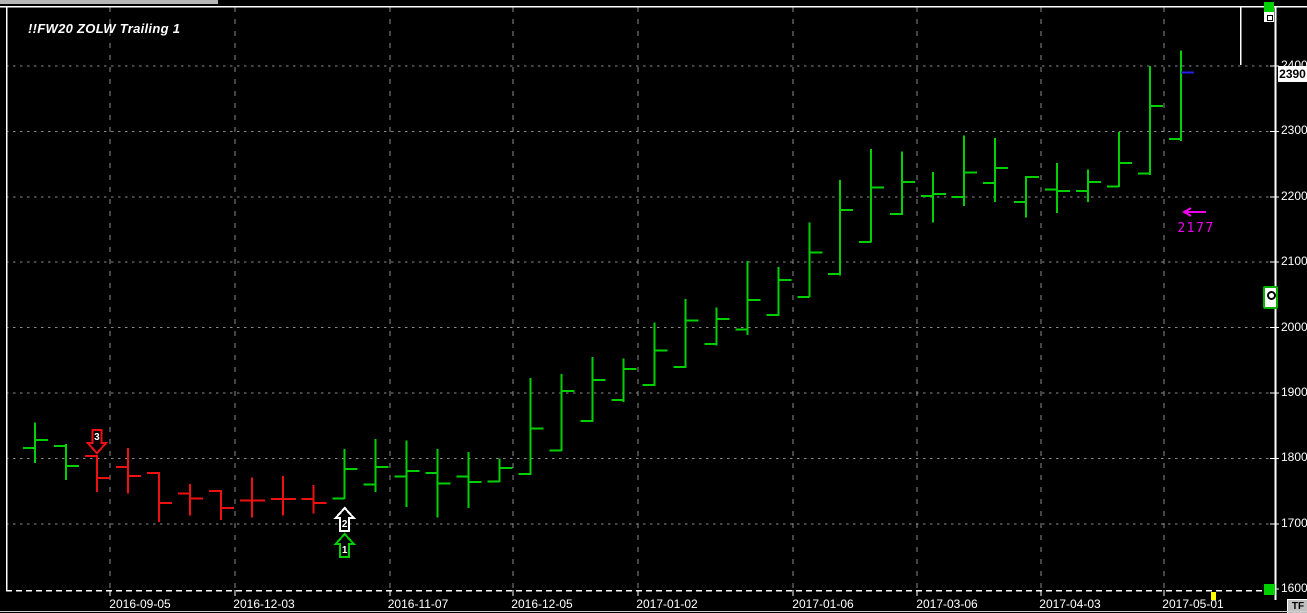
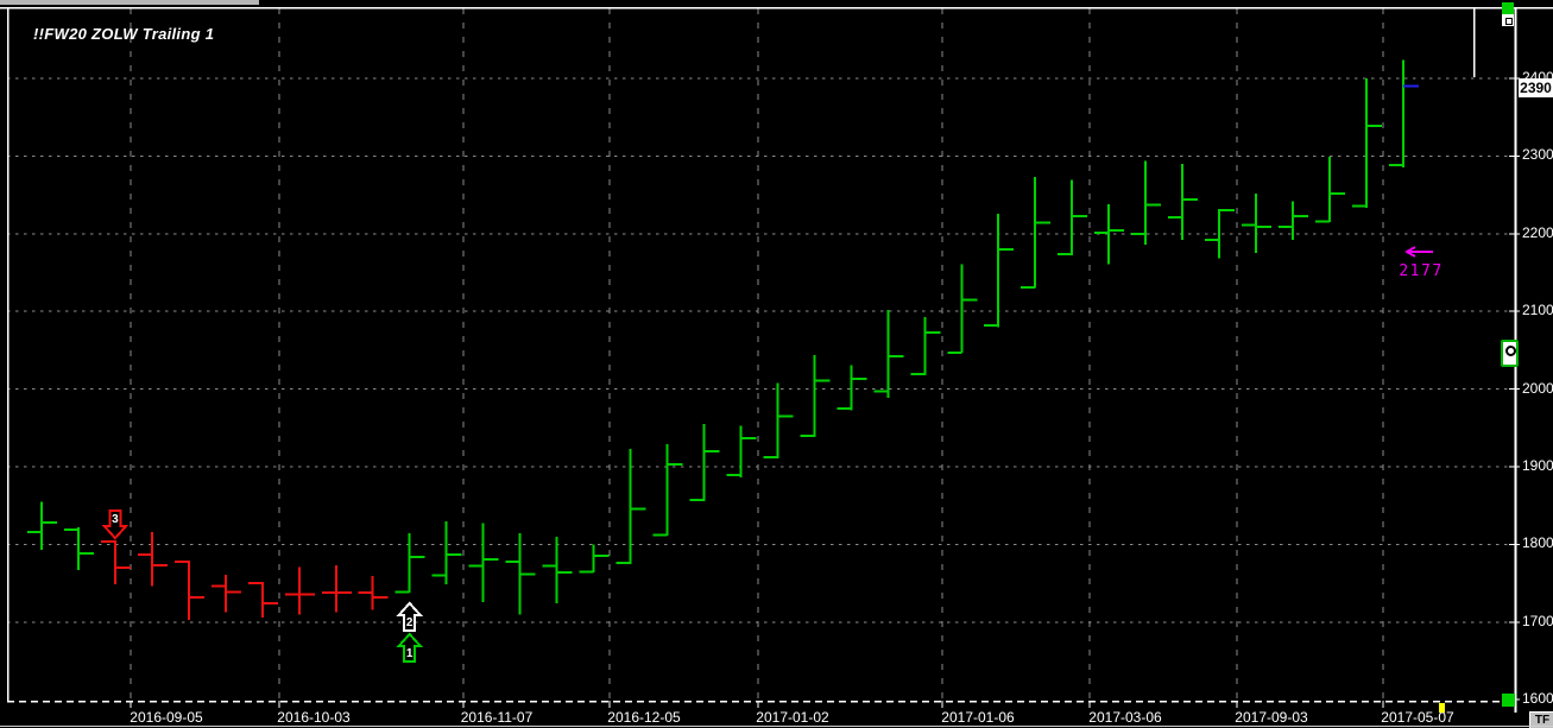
  3
  2
  1
  2177
  !!FW20 ZOLW Trailing 1
  2400
  2300
  2200
  2100
  2000
  1900
  1800
  1700
  1600
  2016-09-05
- 2016-12-03
+ 2016-10-03
  2016-11-07
  2016-12-05
  2017-01-02
  2017-01-06
  2017-03-06
- 2017-04-03
+ 2017-09-03
- 2017-05-01
+ 2017-05-07
  2390
  TF
